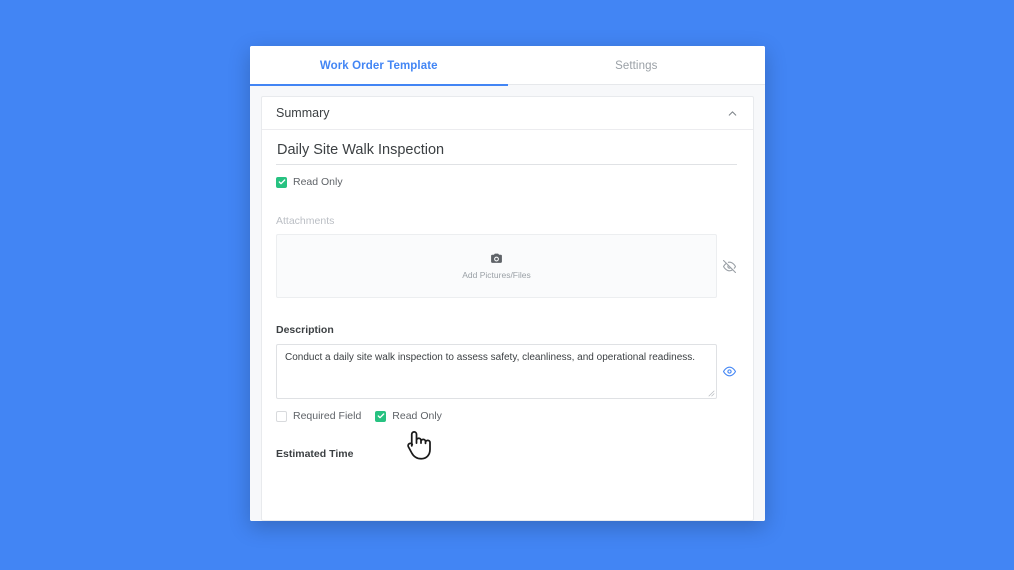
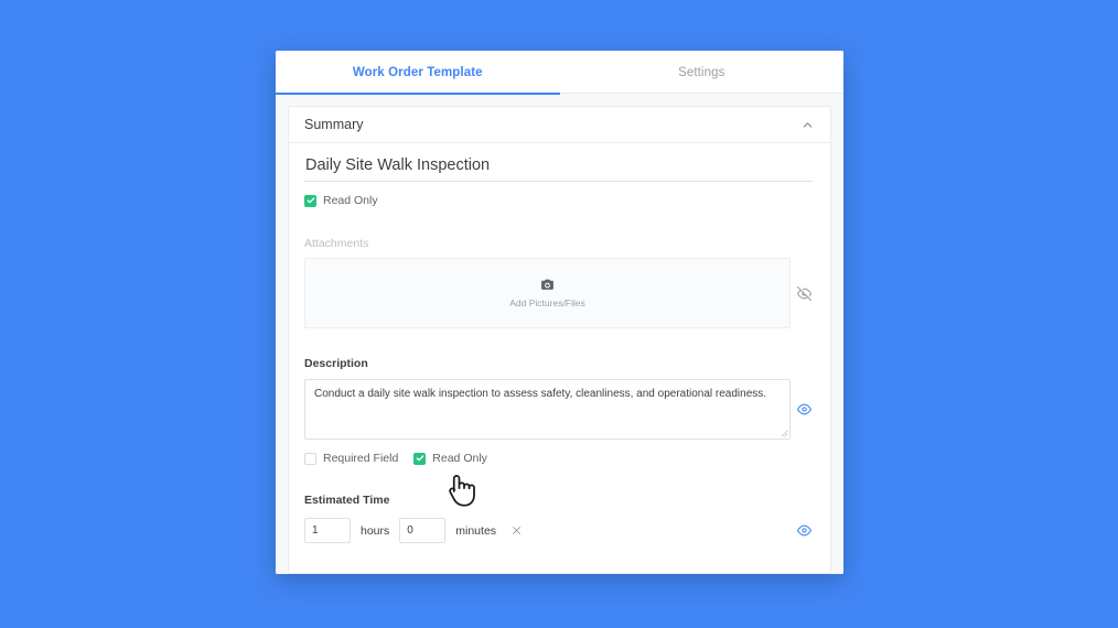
  Work Order Template
  Settings
  Summary
  Daily Site Walk Inspection
  Read Only
  Attachments
  Add Pictures/Files
  Description
  Conduct a daily site walk inspection to assess safety, cleanliness, and operational readiness.
  Required Field
  Read Only
  Estimated Time
+ 1
+ hours
+ 0
+ minutes
